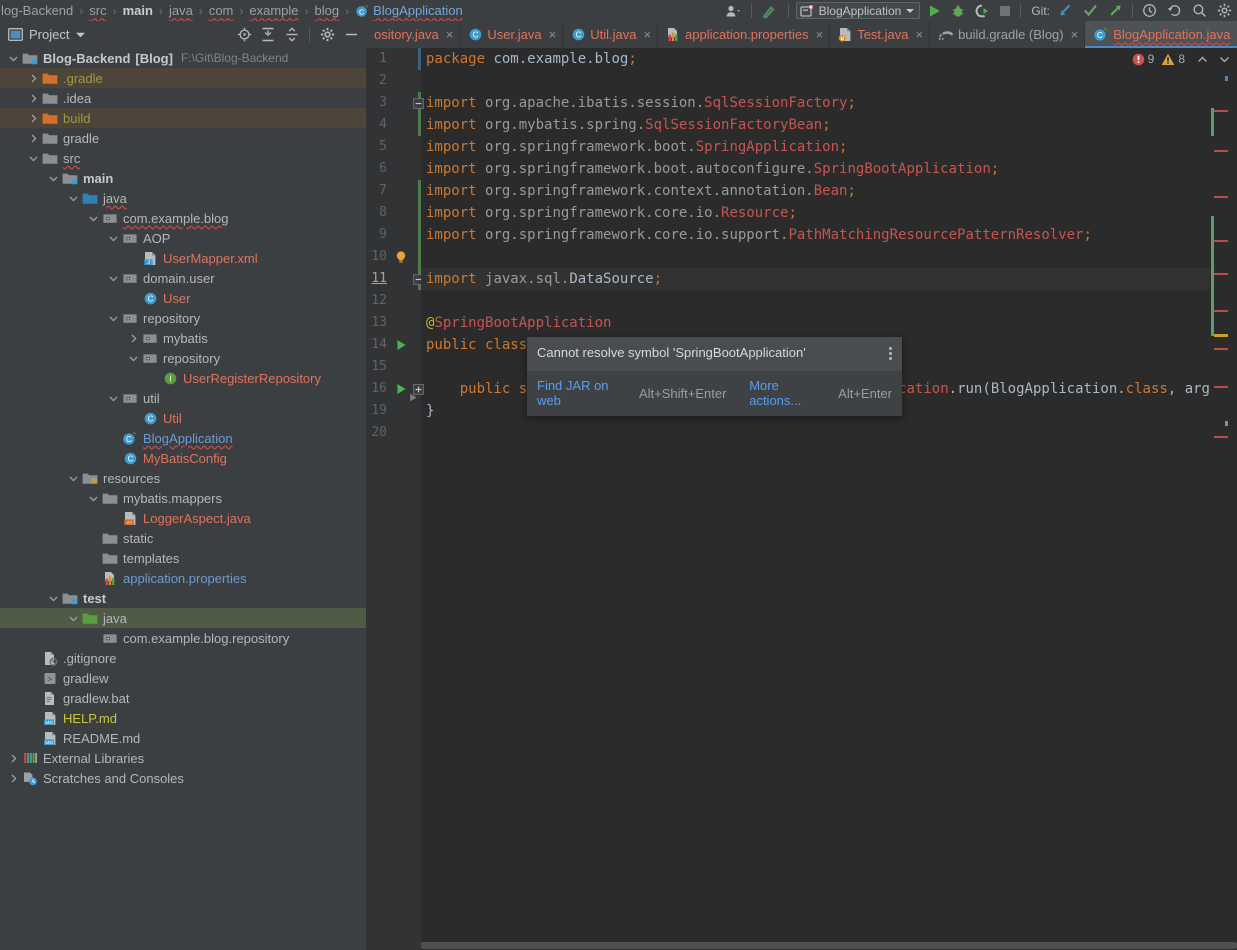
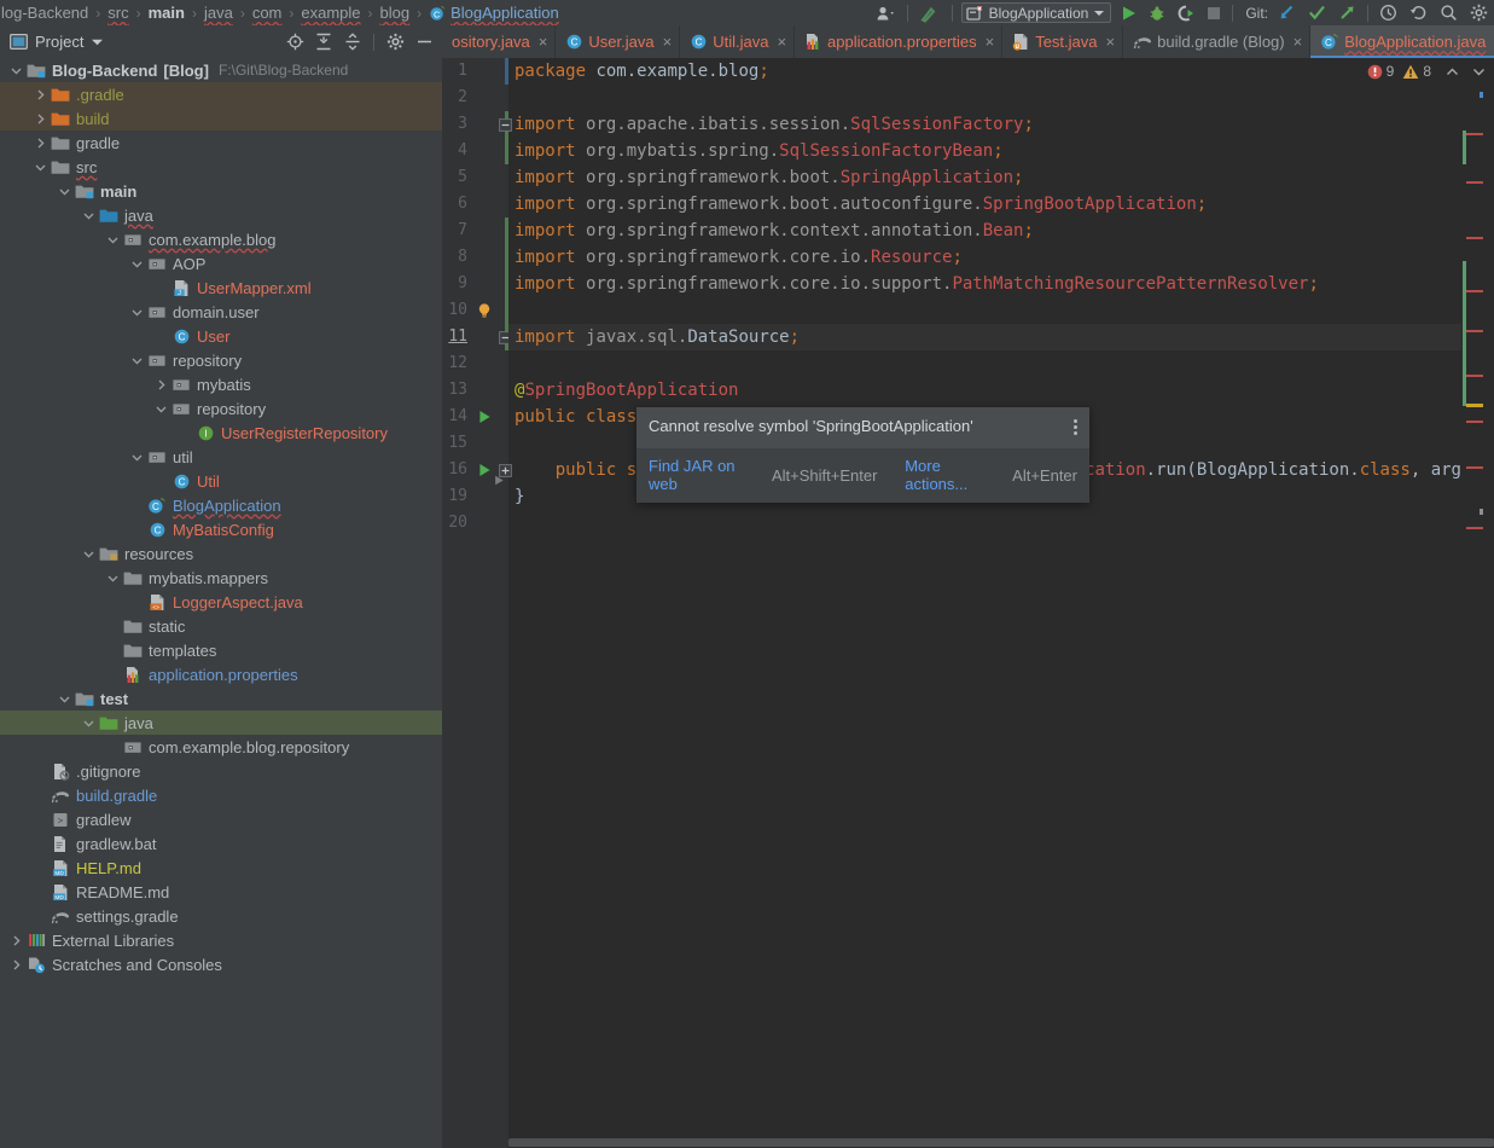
  log-Backend
  ›
  src
  ›
  main
  ›
  java
  ›
  com
  ›
  example
  ›
  blog
  ›
  C
  BlogApplication
  BlogApplication
  Git:
  Project
  Blog-Backend
  [Blog]
  F:\Git\Blog-Backend
  .gradle
- .idea
  build
  gradle
  src
  main
  java
  com.example.blog
  AOP
  UserMapper.xml
  domain.user
  C
  User
  repository
  mybatis
  repository
  I
  UserRegisterRepository
  util
  C
  Util
  C
  BlogApplication
  C
  MyBatisConfig
  resources
  mybatis.mappers
  LoggerAspect.java
  static
  templates
  application.properties
  test
  java
  com.example.blog.repository
  .gitignore
+ build.gradle
  >
  gradlew
  gradlew.bat
  HELP.md
  README.md
+ settings.gradle
  External Libraries
  Scratches and Consoles
  ository.java
  ×
  C
  User.java
  ×
  C
  Util.java
  ×
  application.properties
  ×
  Test.java
  ×
  build.gradle (Blog)
  ×
  C
  BlogApplication.java
  1
  2
  3
  4
  5
  6
  7
  8
  9
  10
  11
  12
  13
  14
  15
  16
  19
  20
  package com.example.blog;
  import org.apache.ibatis.session.SqlSessionFactory;
  import org.mybatis.spring.SqlSessionFactoryBean;
  import org.springframework.boot.SpringApplication;
  import org.springframework.boot.autoconfigure.SpringBootApplication;
  import org.springframework.context.annotation.Bean;
  import org.springframework.core.io.Resource;
  import org.springframework.core.io.support.PathMatchingResourcePatternResolver;
  import javax.sql.DataSource;
  @SpringBootApplication
  }
  9
  8
  Cannot resolve symbol 'SpringBootApplication'
  Find JAR on web
  Alt+Shift+Enter
  More actions...
  Alt+Enter
